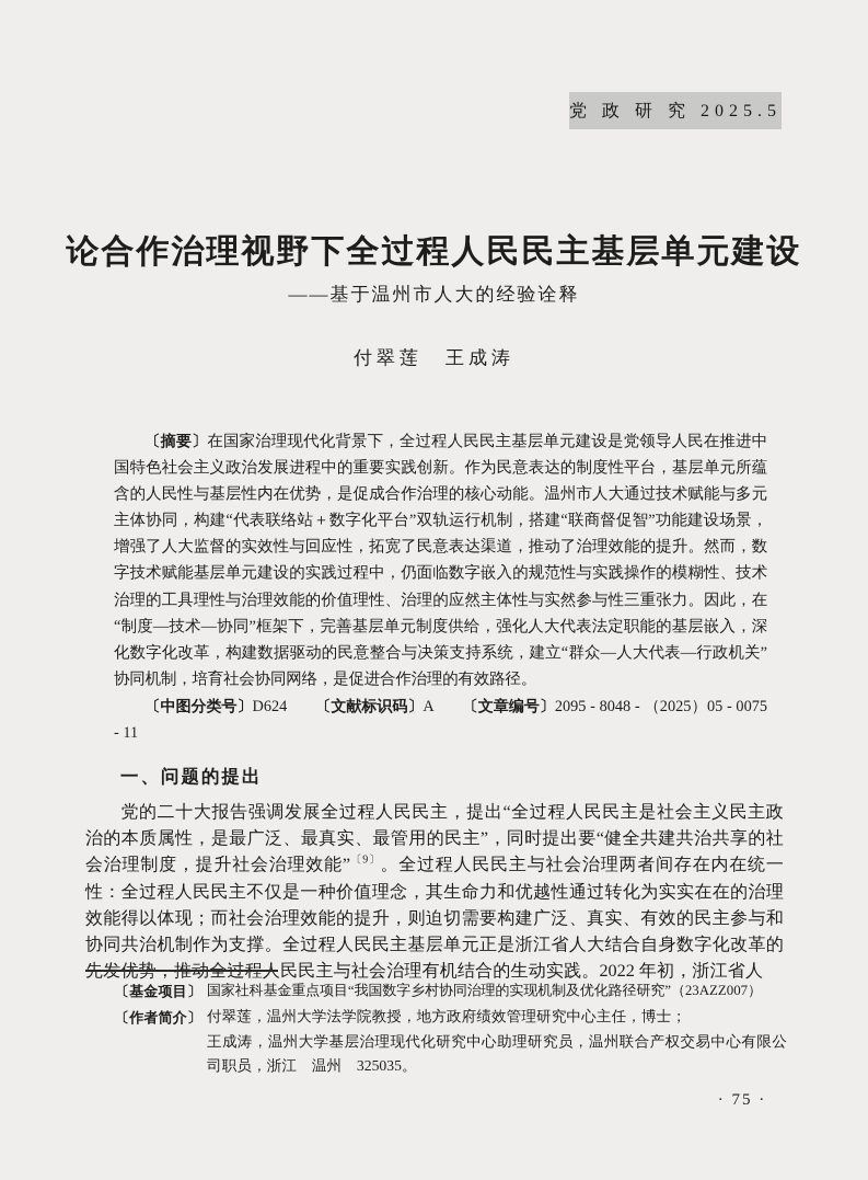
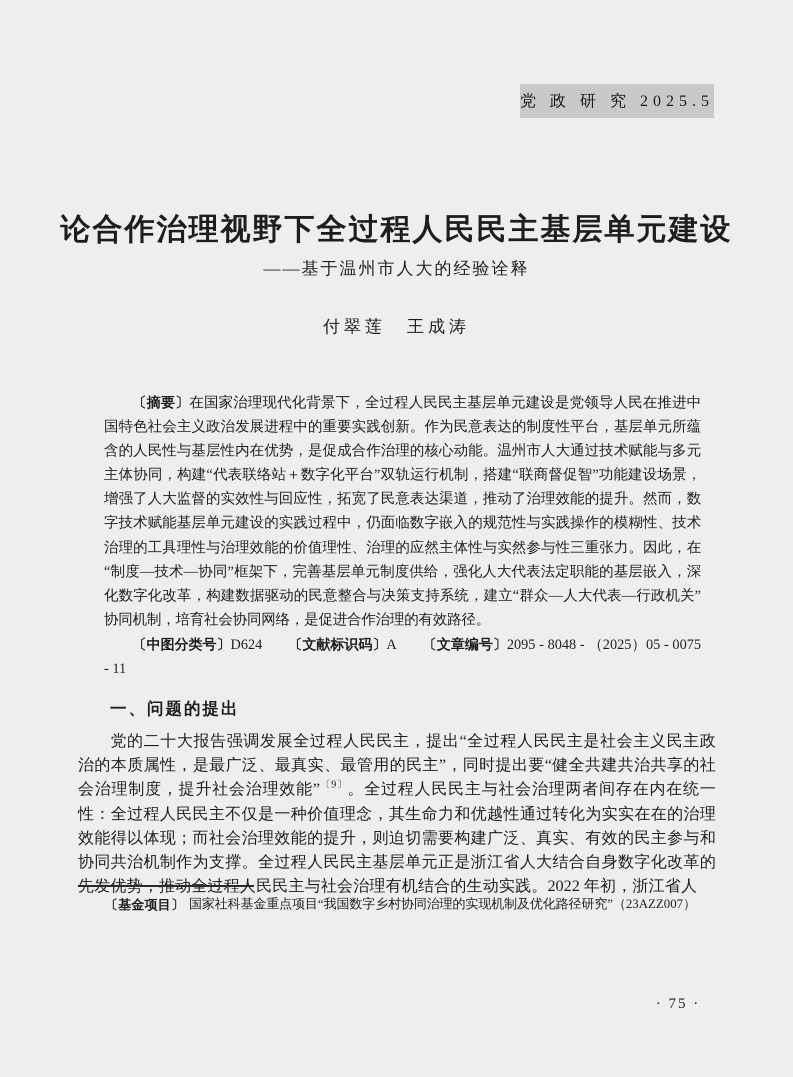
  党 政 研 究 2025.5
  论合作治理视野下全过程人民民主基层单元建设
  ——基于温州市人大的经验诠释
  付翠莲 王成涛
  〔摘要〕在国家治理现代化背景下，全过程人民民主基层单元建设是党领导人民在推进中国特色社会主义政治发展进程中的重要实践创新。作为民意表达的制度性平台，基层单元所蕴含的人民性与基层性内在优势，是促成合作治理的核心动能。温州市人大通过技术赋能与多元主体协同，构建“代表联络站＋数字化平台”双轨运行机制，搭建“联商督促智”功能建设场景，增强了人大监督的实效性与回应性，拓宽了民意表达渠道，推动了治理效能的提升。然而，数字技术赋能基层单元建设的实践过程中，仍面临数字嵌入的规范性与实践操作的模糊性、技术治理的工具理性与治理效能的价值理性、治理的应然主体性与实然参与性三重张力。因此，在“制度—技术—协同”框架下，完善基层单元制度供给，强化人大代表法定职能的基层嵌入，深化数字化改革，构建数据驱动的民意整合与决策支持系统，建立“群众—人大代表—行政机关”协同机制，培育社会协同网络，是促进合作治理的有效路径。
  〔中图分类号〕D624 〔文献标识码〕A 〔文章编号〕2095 - 8048 - （2025）05 - 0075 - 11
  一、问题的提出
  党的二十大报告强调发展全过程人民民主，提出“全过程人民民主是社会主义民主政治的本质属性，是最广泛、最真实、最管用的民主”，同时提出要“健全共建共治共享的社会治理制度，提升社会治理效能”〔9〕。全过程人民民主与社会治理两者间存在内在统一性：全过程人民民主不仅是一种价值理念，其生命力和优越性通过转化为实实在在的治理效能得以体现；而社会治理效能的提升，则迫切需要构建广泛、真实、有效的民主参与和协同共治机制作为支撑。全过程人民民主基层单元正是浙江省人大结合自身数字化改革的先发优势，推动全过程人民民主与社会治理有机结合的生动实践。2022 年初，浙江省人
  〔基金项目〕
  国家社科基金重点项目“我国数字乡村协同治理的实现机制及优化路径研究”（23AZZ007）
- 〔作者简介〕
- 付翠莲，温州大学法学院教授，地方政府绩效管理研究中心主任，博士；
- 王成涛，温州大学基层治理现代化研究中心助理研究员，温州联合产权交易中心有限公司职员，浙江 温州 325035。
  · 75 ·
